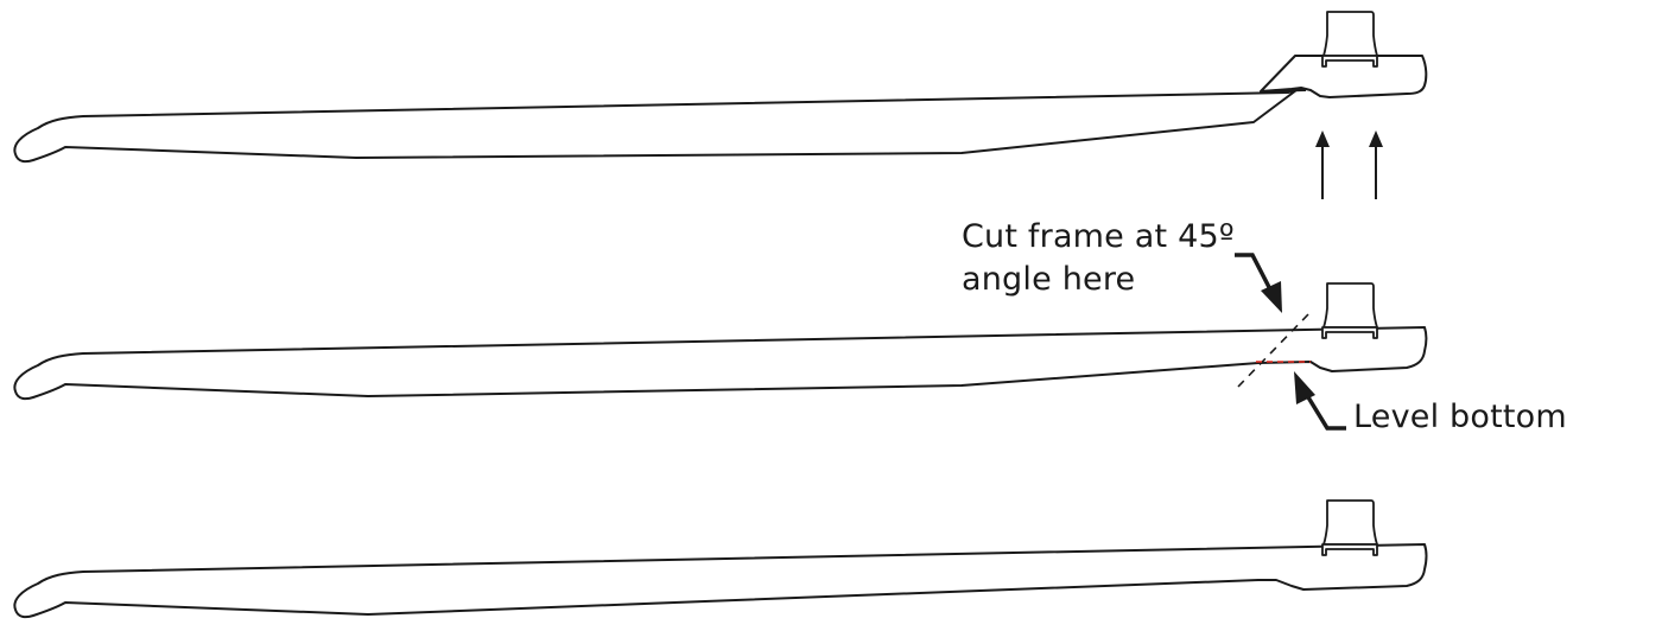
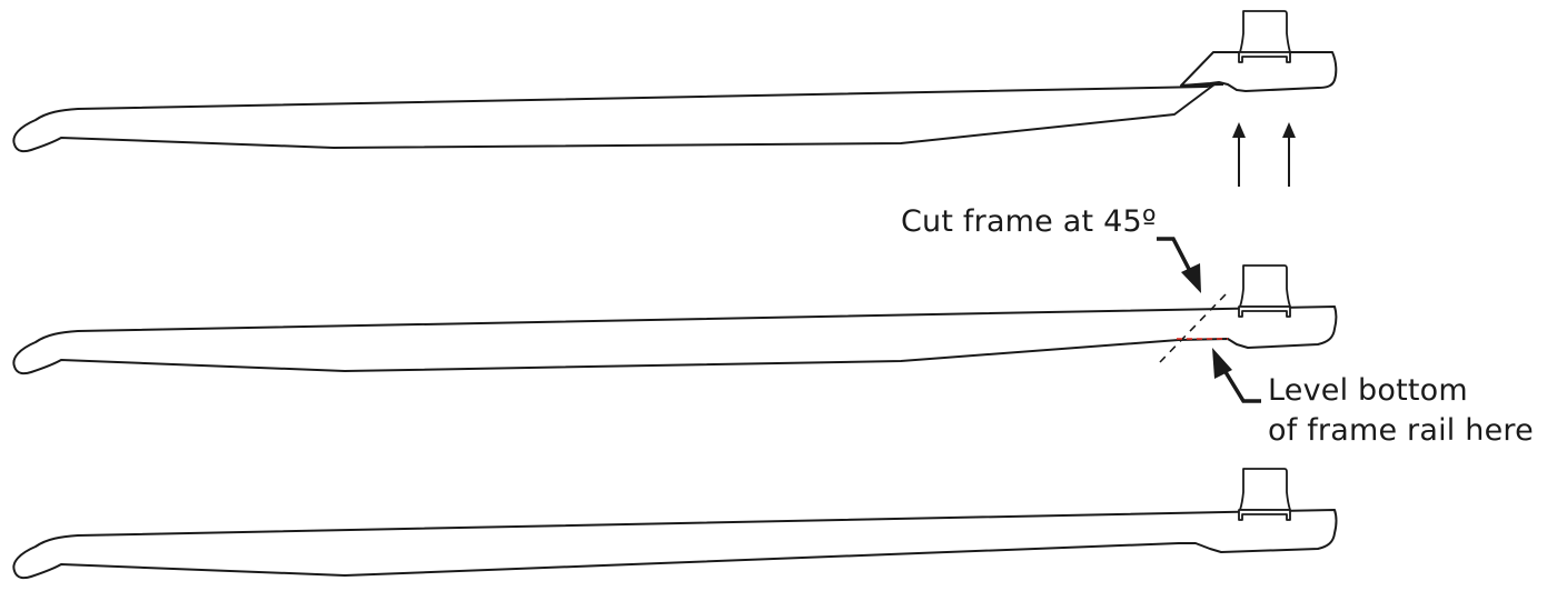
  Cut frame at 45º
- angle here
  Level bottom
+ of frame rail here
